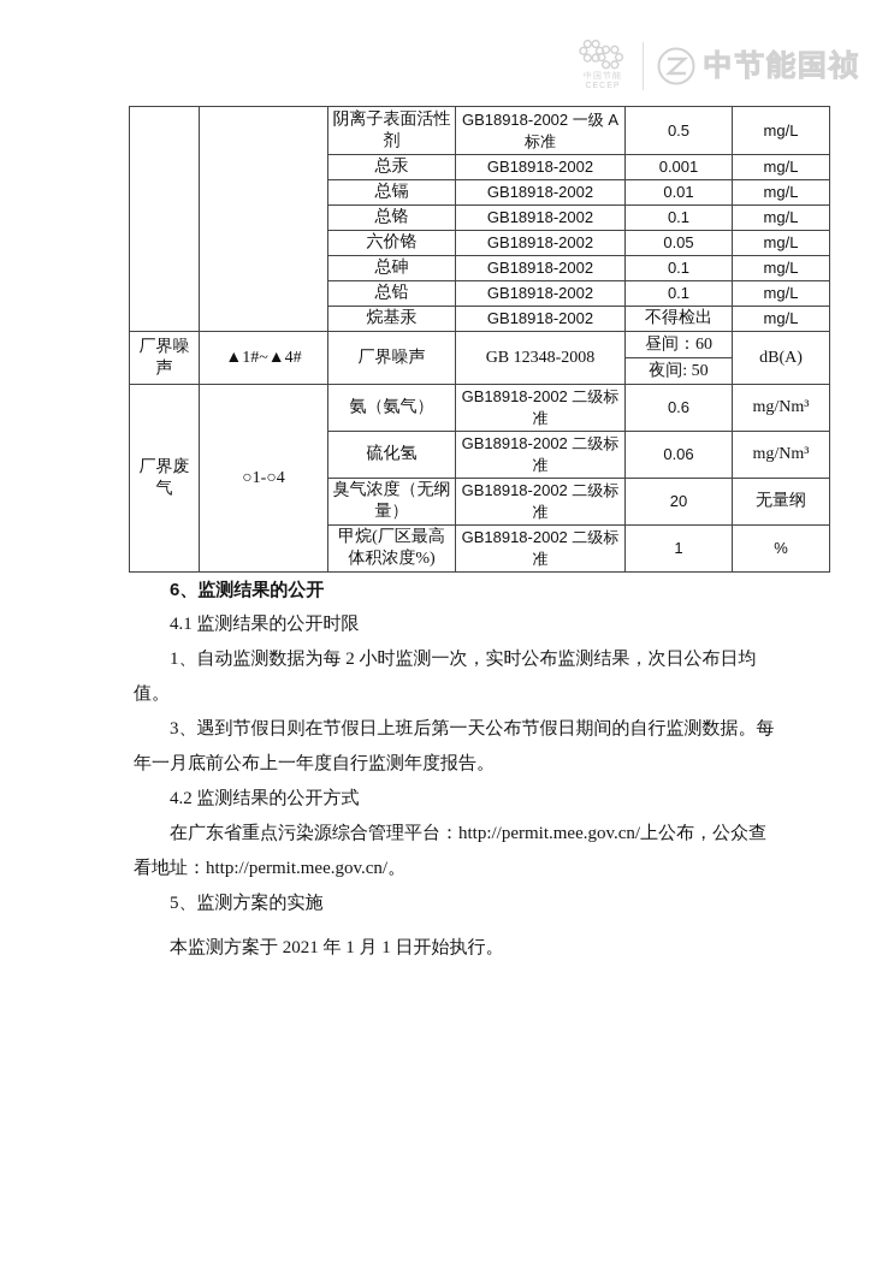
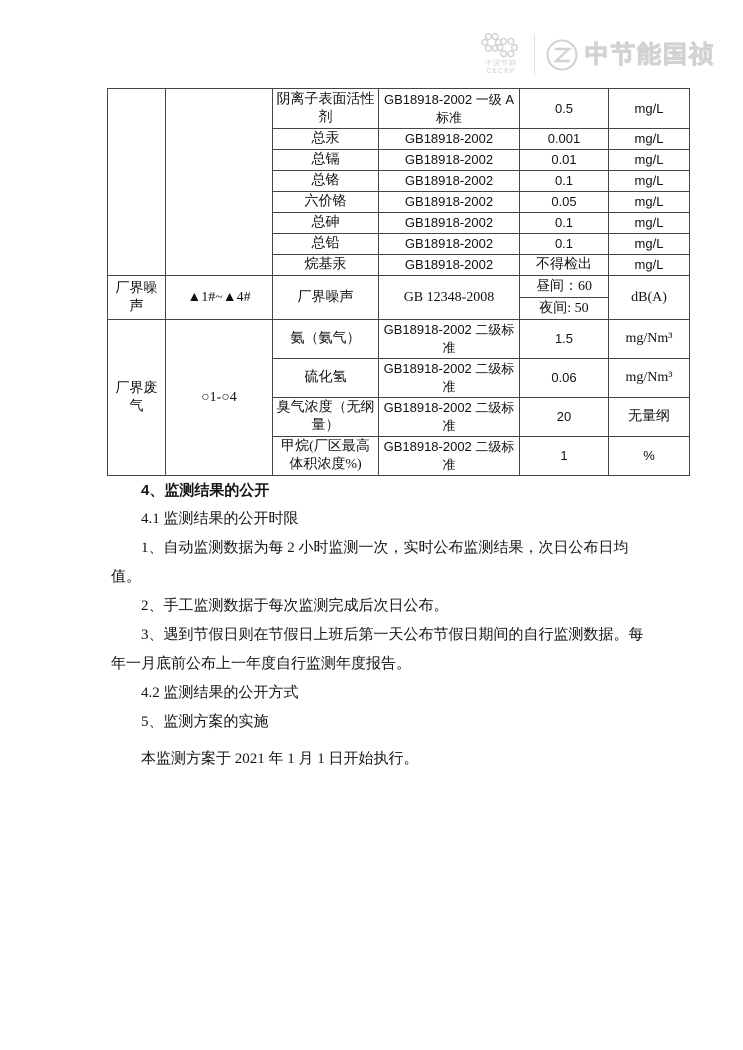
  中节能国祯
  		阴离子表面活性剂	GB18918-2002 一级 A 标准	0.5	mg/L
  总汞	GB18918-2002	0.001	mg/L
  总镉	GB18918-2002	0.01	mg/L
  总铬	GB18918-2002	0.1	mg/L
  六价铬	GB18918-2002	0.05	mg/L
  总砷	GB18918-2002	0.1	mg/L
  总铅	GB18918-2002	0.1	mg/L
  烷基汞	GB18918-2002	不得检出	mg/L
  厂界噪声	▲1#~▲4#	厂界噪声	GB 12348-2008	昼间：60	dB(A)
  夜间: 50
- 厂界废气	○1-○4	氨（氨气）	GB18918-2002 二级标准	0.6	mg/Nm³
+ 厂界废气	○1-○4	氨（氨气）	GB18918-2002 二级标准	1.5	mg/Nm³
  硫化氢	GB18918-2002 二级标准	0.06	mg/Nm³
  臭气浓度（无纲量）	GB18918-2002 二级标准	20	无量纲
  甲烷(厂区最高体积浓度%)	GB18918-2002 二级标准	1	%
- 6、监测结果的公开
+ 4、监测结果的公开
  4.1 监测结果的公开时限
  1、自动监测数据为每 2 小时监测一次，实时公布监测结果，次日公布日均值。
+ 2、手工监测数据于每次监测完成后次日公布。
  3、遇到节假日则在节假日上班后第一天公布节假日期间的自行监测数据。每年一月底前公布上一年度自行监测年度报告。
  4.2 监测结果的公开方式
- 在广东省重点污染源综合管理平台：http://permit.mee.gov.cn/上公布，公众查看地址：http://permit.mee.gov.cn/。
  5、监测方案的实施
  本监测方案于 2021 年 1 月 1 日开始执行。
